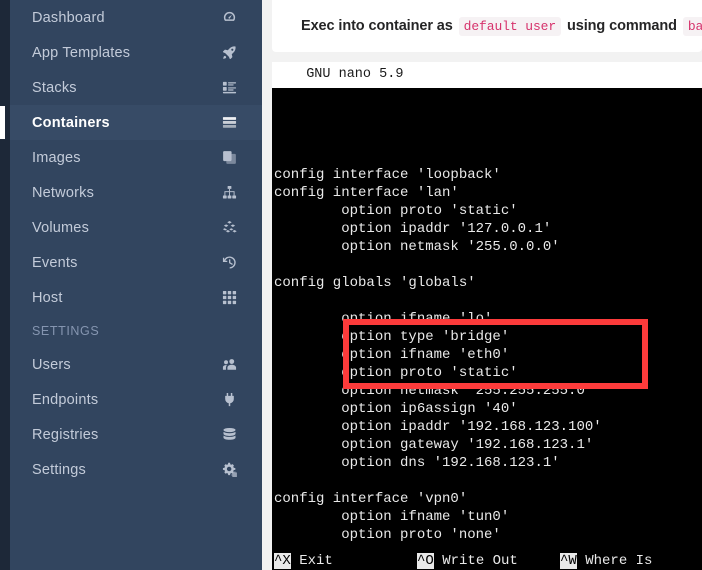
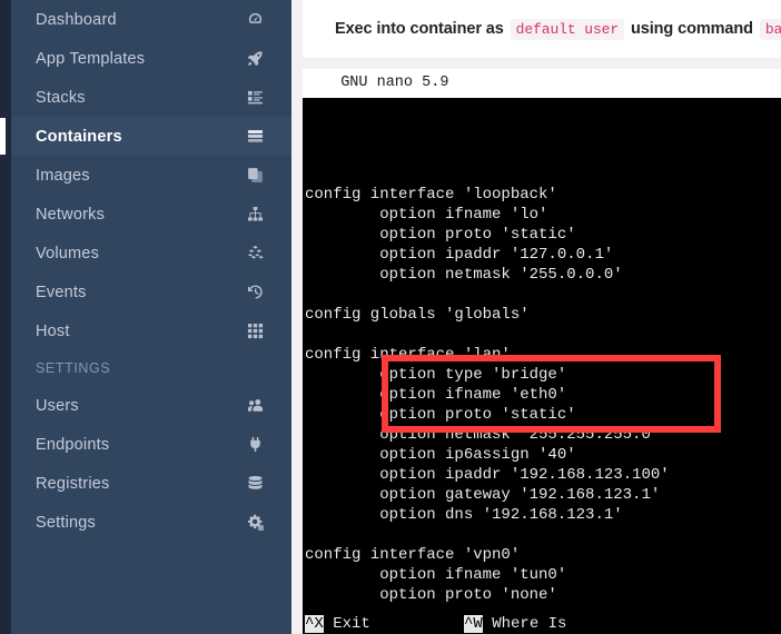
  Dashboard
  App Templates
  Stacks
  Containers
  Images
  Networks
  Volumes
  Events
  Host
  SETTINGS
  Users
  Endpoints
  Registries
  Settings
  Exec into container as default user using command ba
  GNU nano 5.9
  config interface 'loopback'
- config interface 'lan'
+ option ifname 'lo'
  option proto 'static'
  option ipaddr '127.0.0.1'
  option netmask '255.0.0.0'
  config globals 'globals'
- option ifname 'lo'
+ config interface 'lan'
  option type 'bridge'
  option ifname 'eth0'
  option proto 'static'
  option netmask '255.255.255.0'
  option ip6assign '40'
  option ipaddr '192.168.123.100'
  option gateway '192.168.123.1'
  option dns '192.168.123.1'
  config interface 'vpn0'
  option ifname 'tun0'
  option proto 'none'
  ^X Exit
- ^O Write Out
  ^W Where Is
